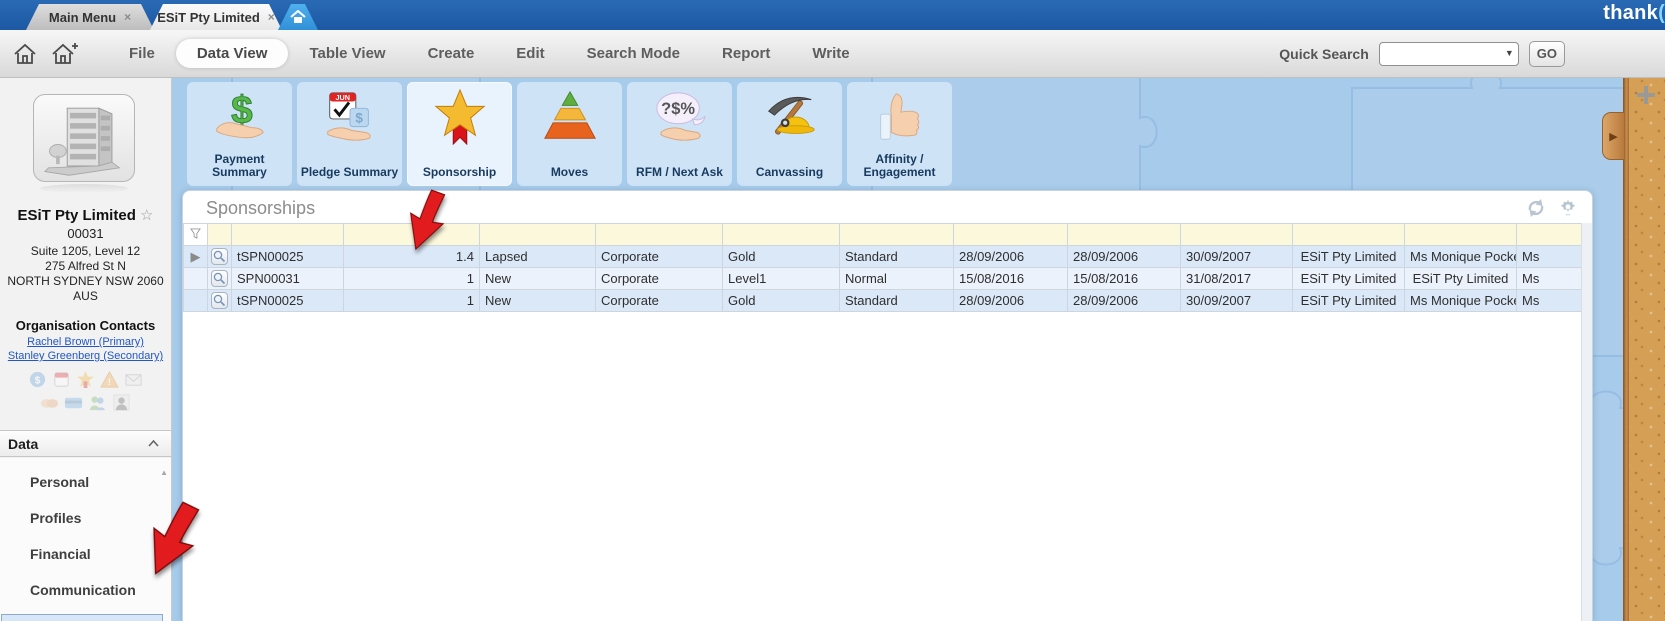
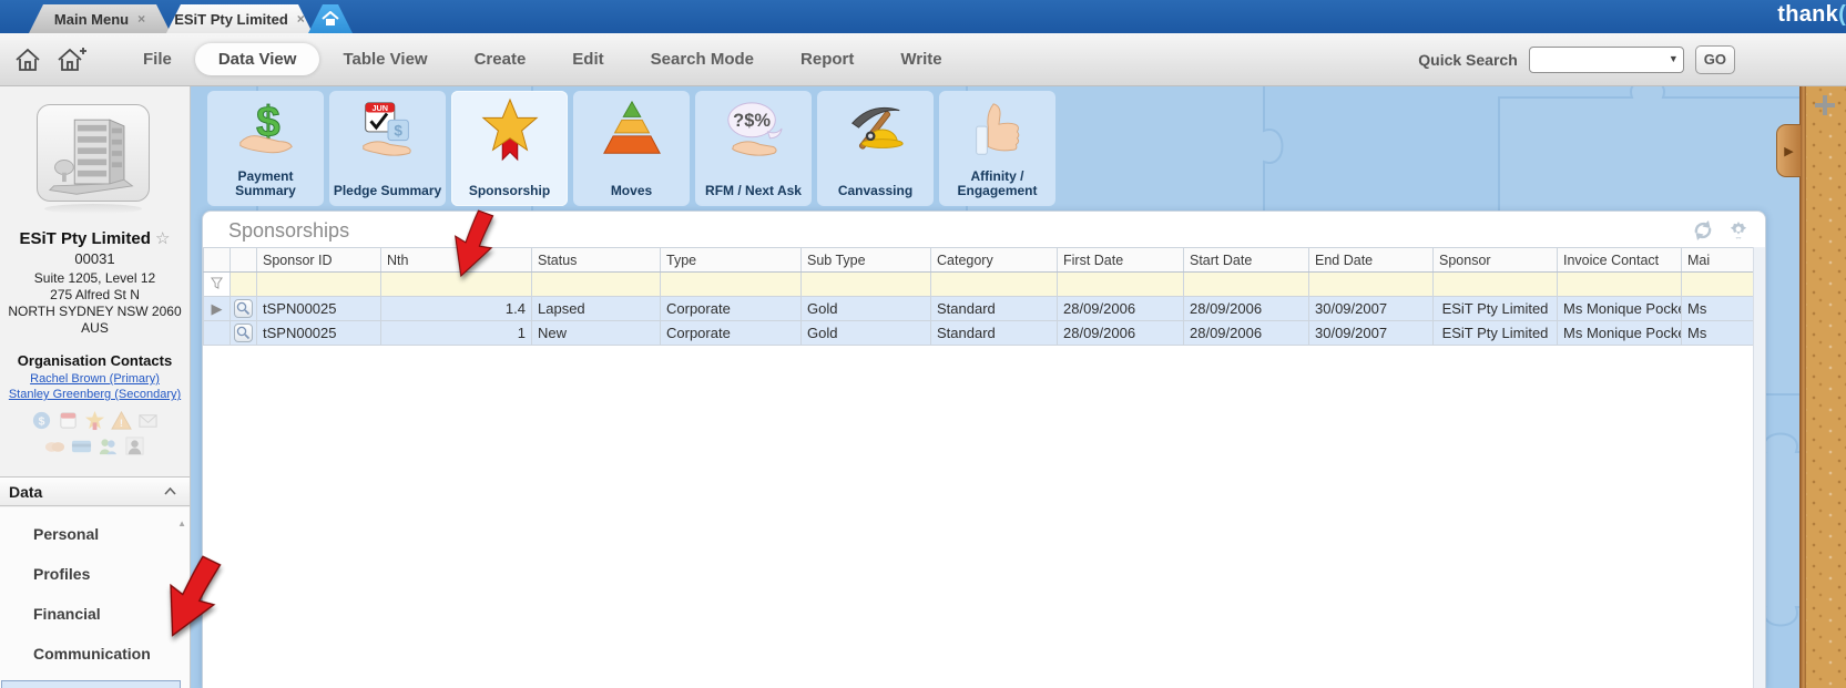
  Main Menu
  ×
  ESiT Pty Limited
  ×
  thank(
  File
  Data View
  Table View
  Create
  Edit
  Search Mode
  Report
  Write
  Quick Search
  ▼
  GO
  ESiT Pty Limited ☆
  00031
  Suite 1205, Level 12
  275 Alfred St N
  NORTH SYDNEY NSW 2060
  AUS
  Organisation Contacts
  Rachel Brown (Primary)
  Stanley Greenberg (Secondary)
  $
  !
  Data
  ▲
  Personal
  Profiles
  Financial
  Communication
  $
  Payment Summary
  JUN
  $
  Pledge Summary
  Sponsorship
  Moves
  ?$%
  RFM / Next Ask
  Canvassing
  Affinity / Engagement
  Sponsorships
+ 		Sponsor ID	Nth	Status	Type	Sub Type	Category	First Date	Start Date	End Date	Sponsor	Invoice Contact	Mai
  ▶		tSPN00025	1.4	Lapsed	Corporate	Gold	Standard	28/09/2006	28/09/2006	30/09/2007	ESiT Pty Limited	Ms Monique Pock	Ms
- 		SPN00031	1	New	Corporate	Level1	Normal	15/08/2016	15/08/2016	31/08/2017	ESiT Pty Limited	ESiT Pty Limited	Ms
  		tSPN00025	1	New	Corporate	Gold	Standard	28/09/2006	28/09/2006	30/09/2007	ESiT Pty Limited	Ms Monique Pock	Ms
  ▶
